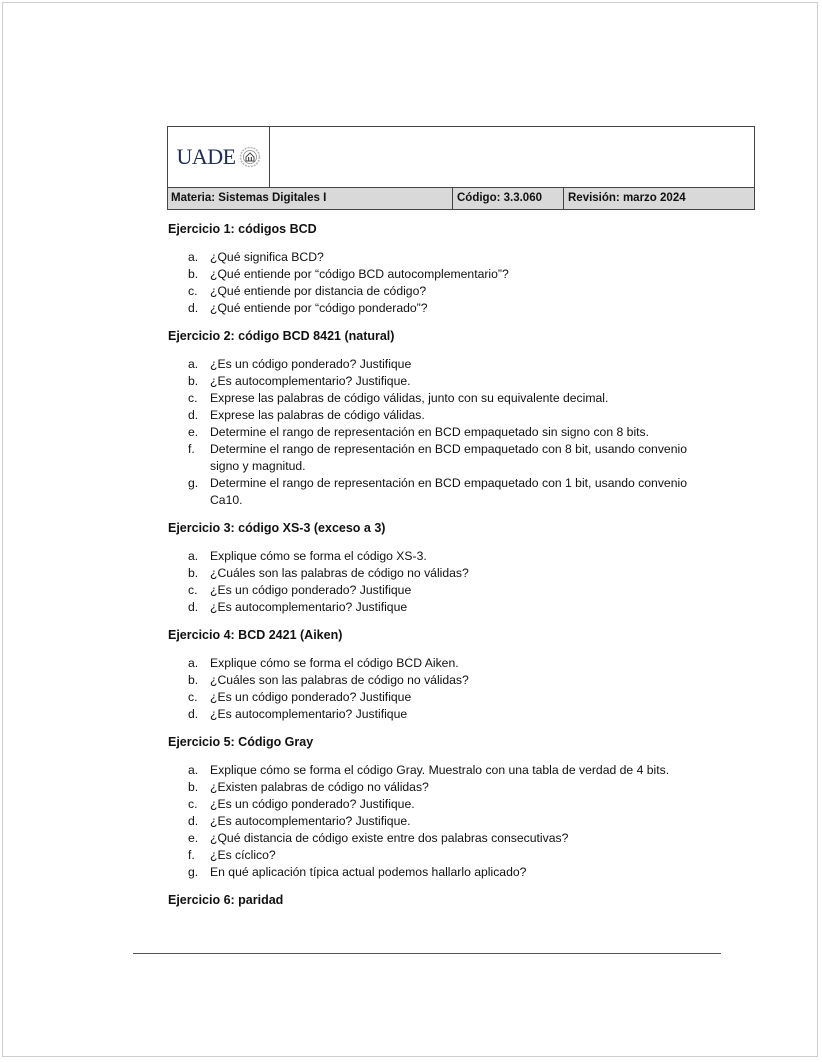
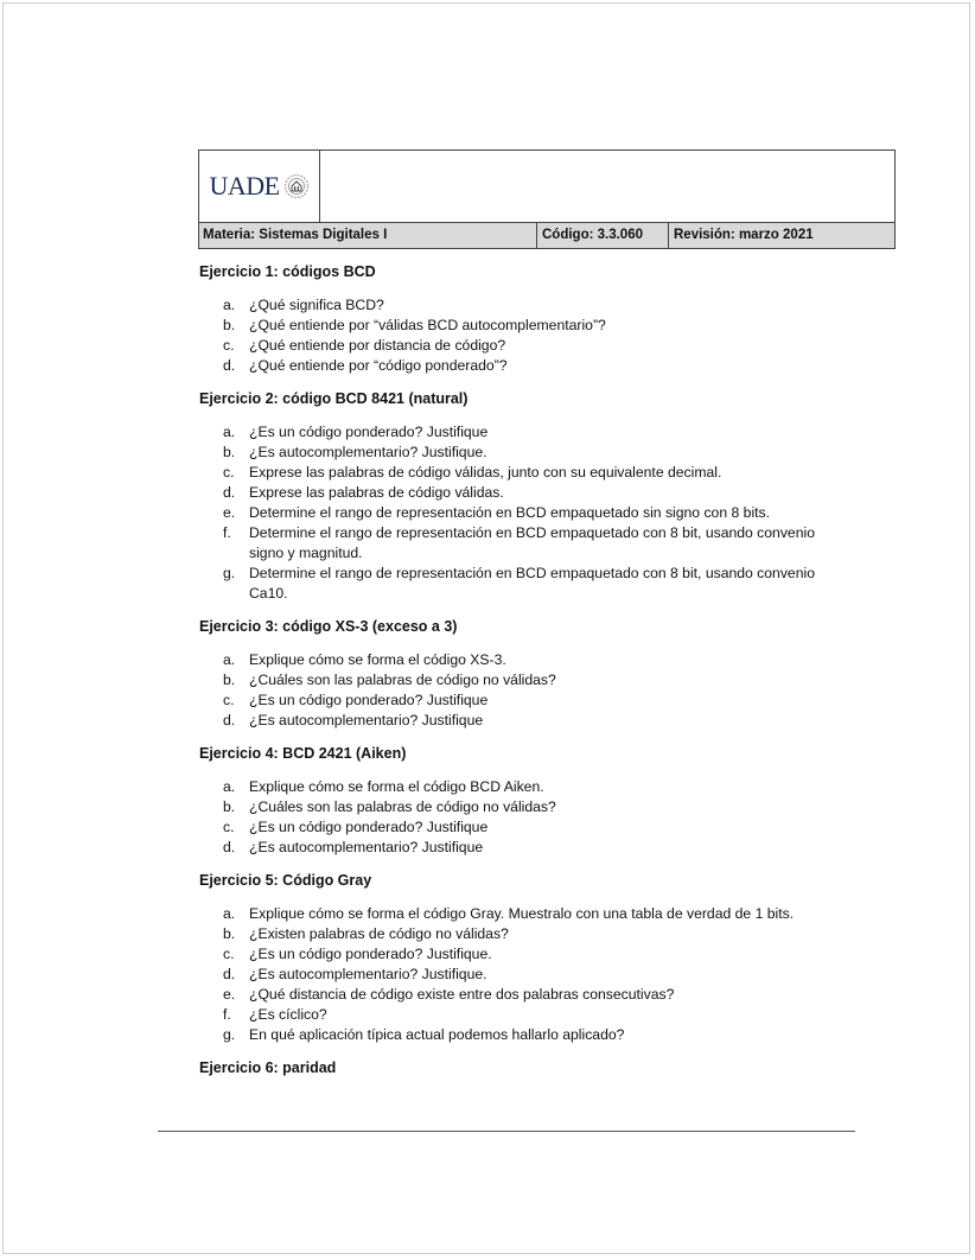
  UADE
  Materia: Sistemas Digitales I
  Código: 3.3.060
- Revisión: marzo 2024
+ Revisión: marzo 2021
  Ejercicio 1: códigos BCD
  a.
  ¿Qué significa BCD?
  b.
- ¿Qué entiende por “código BCD autocomplementario”?
+ ¿Qué entiende por “válidas BCD autocomplementario”?
  c.
  ¿Qué entiende por distancia de código?
  d.
  ¿Qué entiende por “código ponderado”?
  Ejercicio 2: código BCD 8421 (natural)
  a.
  ¿Es un código ponderado? Justifique
  b.
  ¿Es autocomplementario? Justifique.
  c.
  Exprese las palabras de código válidas, junto con su equivalente decimal.
  d.
  Exprese las palabras de código válidas.
  e.
  Determine el rango de representación en BCD empaquetado sin signo con 8 bits.
  f.
  Determine el rango de representación en BCD empaquetado con 8 bit, usando convenio signo y magnitud.
  g.
- Determine el rango de representación en BCD empaquetado con 1 bit, usando convenio Ca10.
+ Determine el rango de representación en BCD empaquetado con 8 bit, usando convenio Ca10.
  Ejercicio 3: código XS-3 (exceso a 3)
  a.
  Explique cómo se forma el código XS-3.
  b.
  ¿Cuáles son las palabras de código no válidas?
  c.
  ¿Es un código ponderado? Justifique
  d.
  ¿Es autocomplementario? Justifique
  Ejercicio 4: BCD 2421 (Aiken)
  a.
  Explique cómo se forma el código BCD Aiken.
  b.
  ¿Cuáles son las palabras de código no válidas?
  c.
  ¿Es un código ponderado? Justifique
  d.
  ¿Es autocomplementario? Justifique
  Ejercicio 5: Código Gray
  a.
- Explique cómo se forma el código Gray. Muestralo con una tabla de verdad de 4 bits.
+ Explique cómo se forma el código Gray. Muestralo con una tabla de verdad de 1 bits.
  b.
  ¿Existen palabras de código no válidas?
  c.
  ¿Es un código ponderado? Justifique.
  d.
  ¿Es autocomplementario? Justifique.
  e.
  ¿Qué distancia de código existe entre dos palabras consecutivas?
  f.
  ¿Es cíclico?
  g.
  En qué aplicación típica actual podemos hallarlo aplicado?
  Ejercicio 6: paridad
